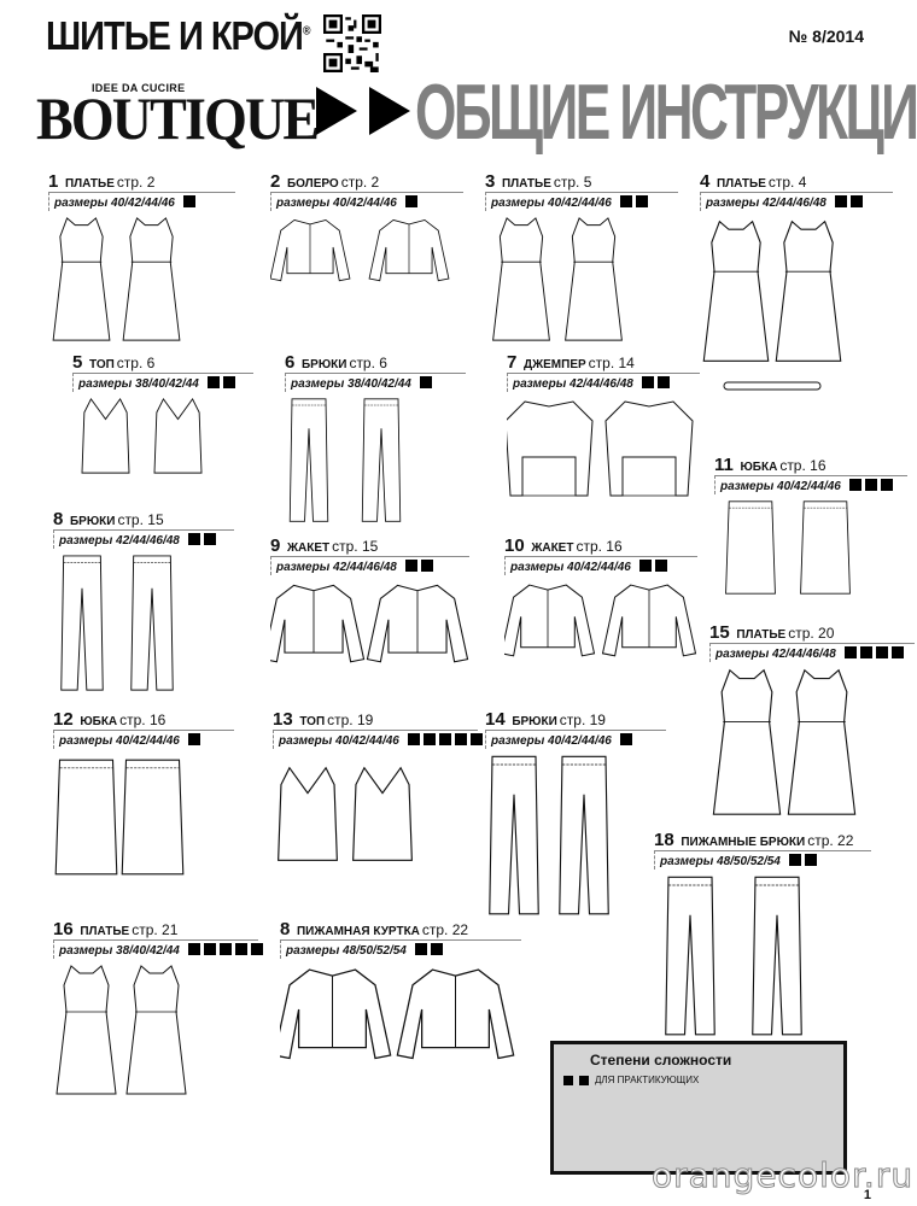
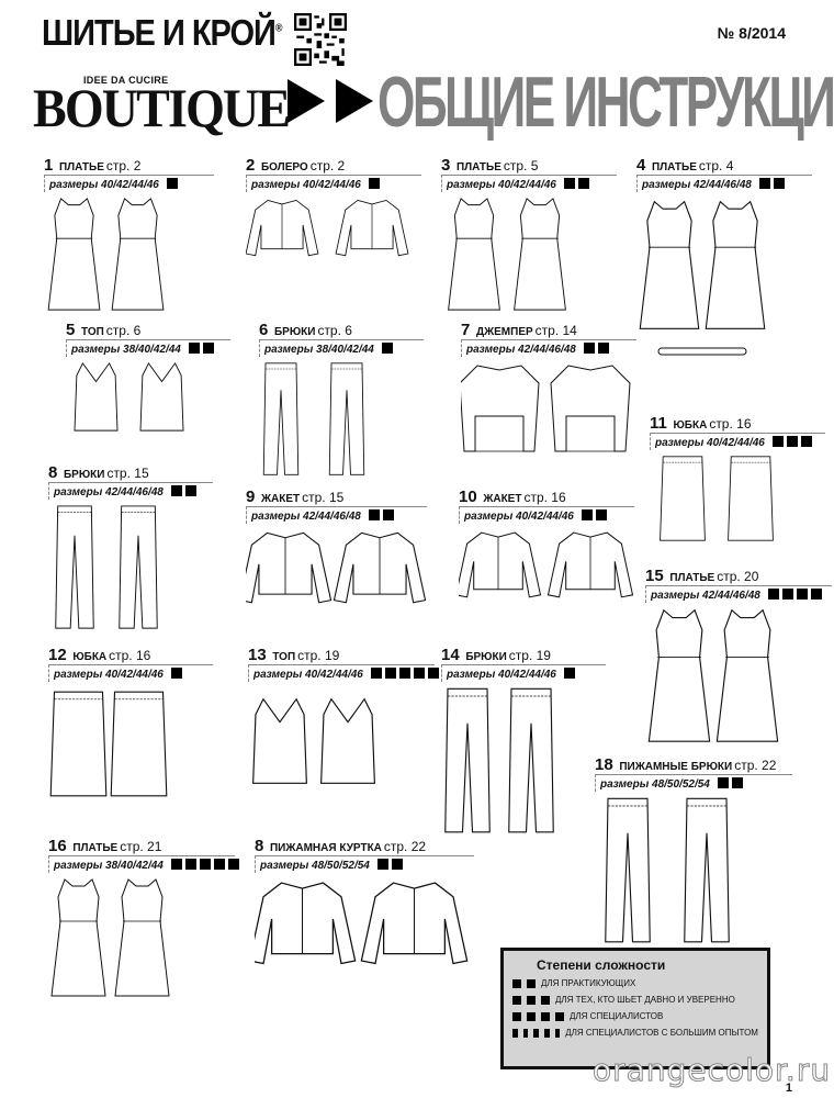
  ШИТЬЕ И КРОЙ®
  № 8/2014
  BOUTIQUE
  IDEE DA CUCIRE
  ОБЩИЕ ИНСТРУКЦИ
  1 ПЛАТЬЕ стр. 2
  размеры 40/42/44/46
  2 БОЛЕРО стр. 2
  размеры 40/42/44/46
  3 ПЛАТЬЕ стр. 5
  размеры 40/42/44/46
  4 ПЛАТЬЕ стр. 4
  размеры 42/44/46/48
  5 ТОП стр. 6
  размеры 38/40/42/44
  6 БРЮКИ стр. 6
  размеры 38/40/42/44
  7 ДЖЕМПЕР стр. 14
  размеры 42/44/46/48
  11 ЮБКА стр. 16
  размеры 40/42/44/46
  8 БРЮКИ стр. 15
  размеры 42/44/46/48
  9 ЖАКЕТ стр. 15
  размеры 42/44/46/48
  10 ЖАКЕТ стр. 16
  размеры 40/42/44/46
  15 ПЛАТЬЕ стр. 20
  размеры 42/44/46/48
  12 ЮБКА стр. 16
  размеры 40/42/44/46
  13 ТОП стр. 19
  размеры 40/42/44/46
  14 БРЮКИ стр. 19
  размеры 40/42/44/46
  18 ПИЖАМНЫЕ БРЮКИ стр. 22
  размеры 48/50/52/54
  16 ПЛАТЬЕ стр. 21
  размеры 38/40/42/44
  8 ПИЖАМНАЯ КУРТКА стр. 22
  размеры 48/50/52/54
  Степени сложности
  ДЛЯ ПРАКТИКУЮЩИХ
+ ДЛЯ ТЕХ, КТО ШЬЕТ ДАВНО И УВЕРЕННО
+ ДЛЯ СПЕЦИАЛИСТОВ
+ ДЛЯ СПЕЦИАЛИСТОВ С БОЛЬШИМ ОПЫТОМ
  orangecolor.ru
  1
